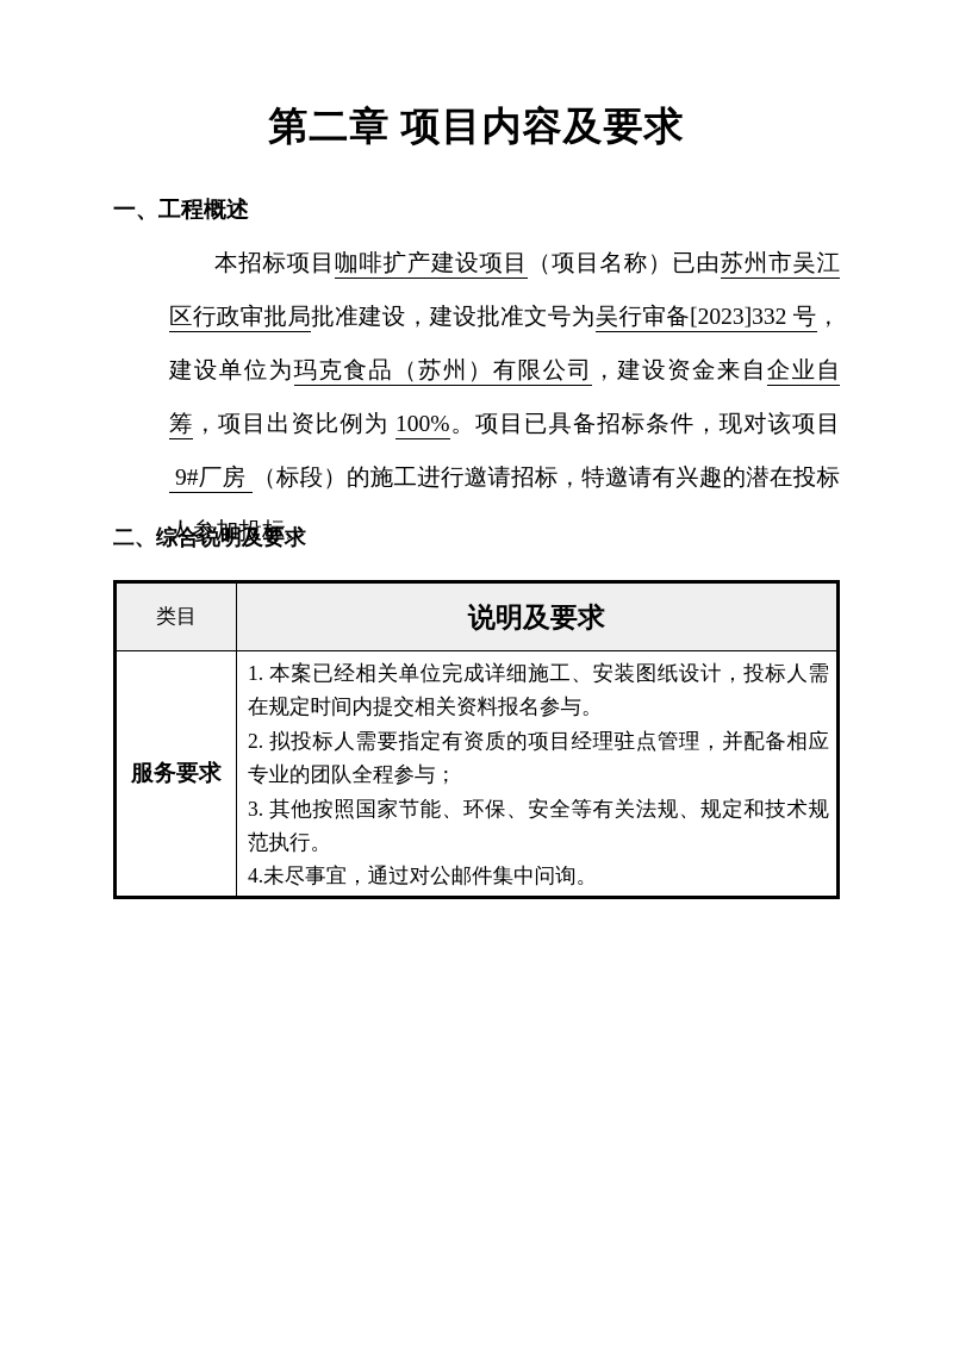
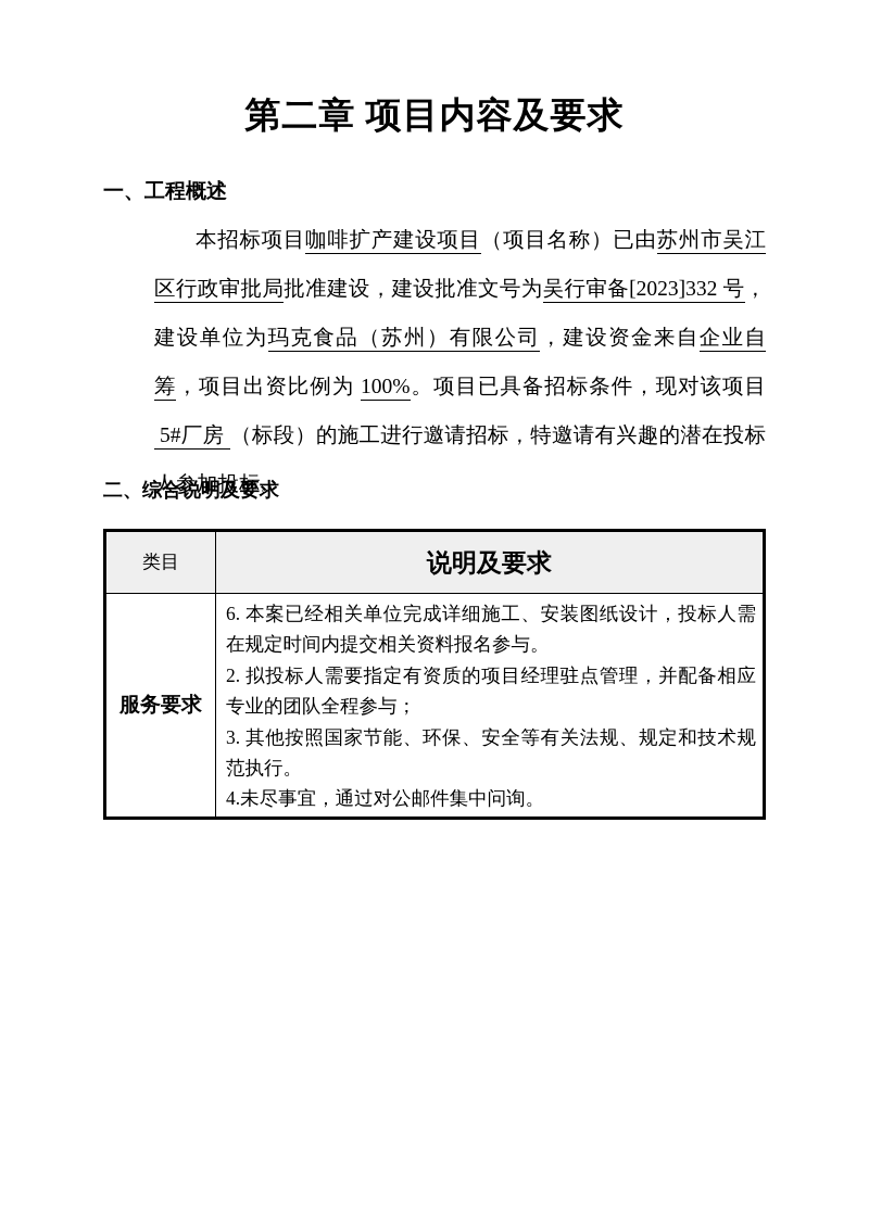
  第二章 项目内容及要求
  一、工程概述
- 本招标项目咖啡扩产建设项目（项目名称）已由苏州市吴江区行政审批局批准建设，建设批准文号为吴行审备[2023]332 号，建设单位为玛克食品（苏州）有限公司，建设资金来自企业自筹，项目出资比例为 100%。项目已具备招标条件，现对该项目 9#厂房 （标段）的施工进行邀请招标，特邀请有兴趣的潜在投标人参加投标。
+ 本招标项目咖啡扩产建设项目（项目名称）已由苏州市吴江区行政审批局批准建设，建设批准文号为吴行审备[2023]332 号，建设单位为玛克食品（苏州）有限公司，建设资金来自企业自筹，项目出资比例为 100%。项目已具备招标条件，现对该项目 5#厂房 （标段）的施工进行邀请招标，特邀请有兴趣的潜在投标人参加投标。
  二、综合说明及要求
  类目	说明及要求
- 服务要求	1. 本案已经相关单位完成详细施工、安装图纸设计，投标人需在规定时间内提交相关资料报名参与。 2. 拟投标人需要指定有资质的项目经理驻点管理，并配备相应专业的团队全程参与； 3. 其他按照国家节能、环保、安全等有关法规、规定和技术规范执行。 4.未尽事宜，通过对公邮件集中问询。
+ 服务要求	6. 本案已经相关单位完成详细施工、安装图纸设计，投标人需在规定时间内提交相关资料报名参与。 2. 拟投标人需要指定有资质的项目经理驻点管理，并配备相应专业的团队全程参与； 3. 其他按照国家节能、环保、安全等有关法规、规定和技术规范执行。 4.未尽事宜，通过对公邮件集中问询。
